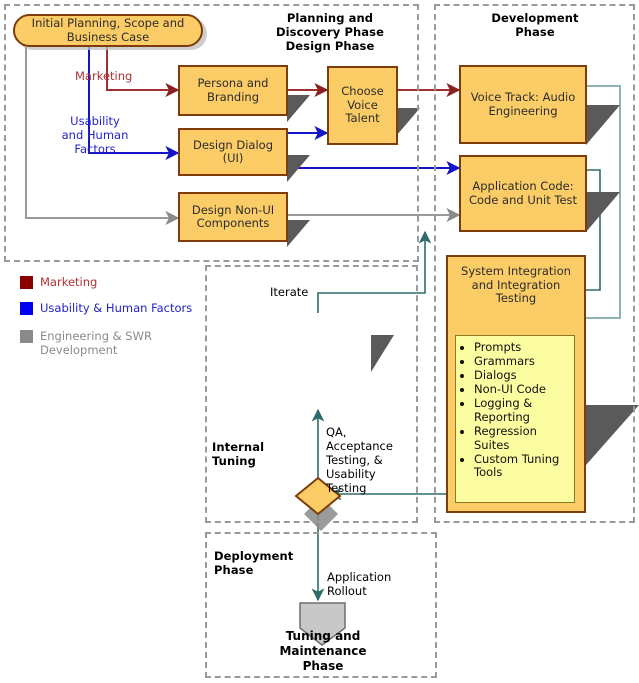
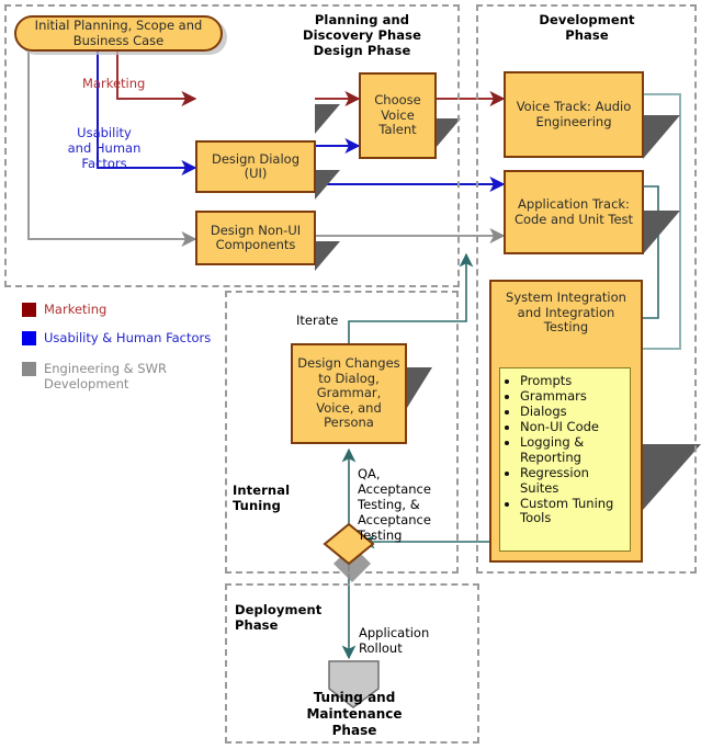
  Planning and
  Discovery Phase
  Design Phase
  Development
  Phase
  Internal
  Tuning
  Deployment
  Phase
  Initial Planning, Scope and Business Case
- Persona and Branding
  Design Dialog (UI)
  Design Non-UI Components
  Choose Voice Talent
  Voice Track: Audio Engineering
- Application Code: Code and Unit Test
+ Application Track: Code and Unit Test
  System Integration and Integration Testing
  Prompts
  Grammars
  Dialogs
  Non-UI Code
  Logging & Reporting
  Regression Suites
  Custom Tuning Tools
+ Design Changes to Dialog, Grammar, Voice, and Persona
  Tuning and Maintenance Phase
  Marketing
  Usability and Human Factors
  Iterate
- QA, Acceptance Testing, & Usability Testing
+ QA, Acceptance Testing, & Acceptance Testing
  Application Rollout
  Marketing
  Usability & Human Factors
  Engineering & SWR Development
